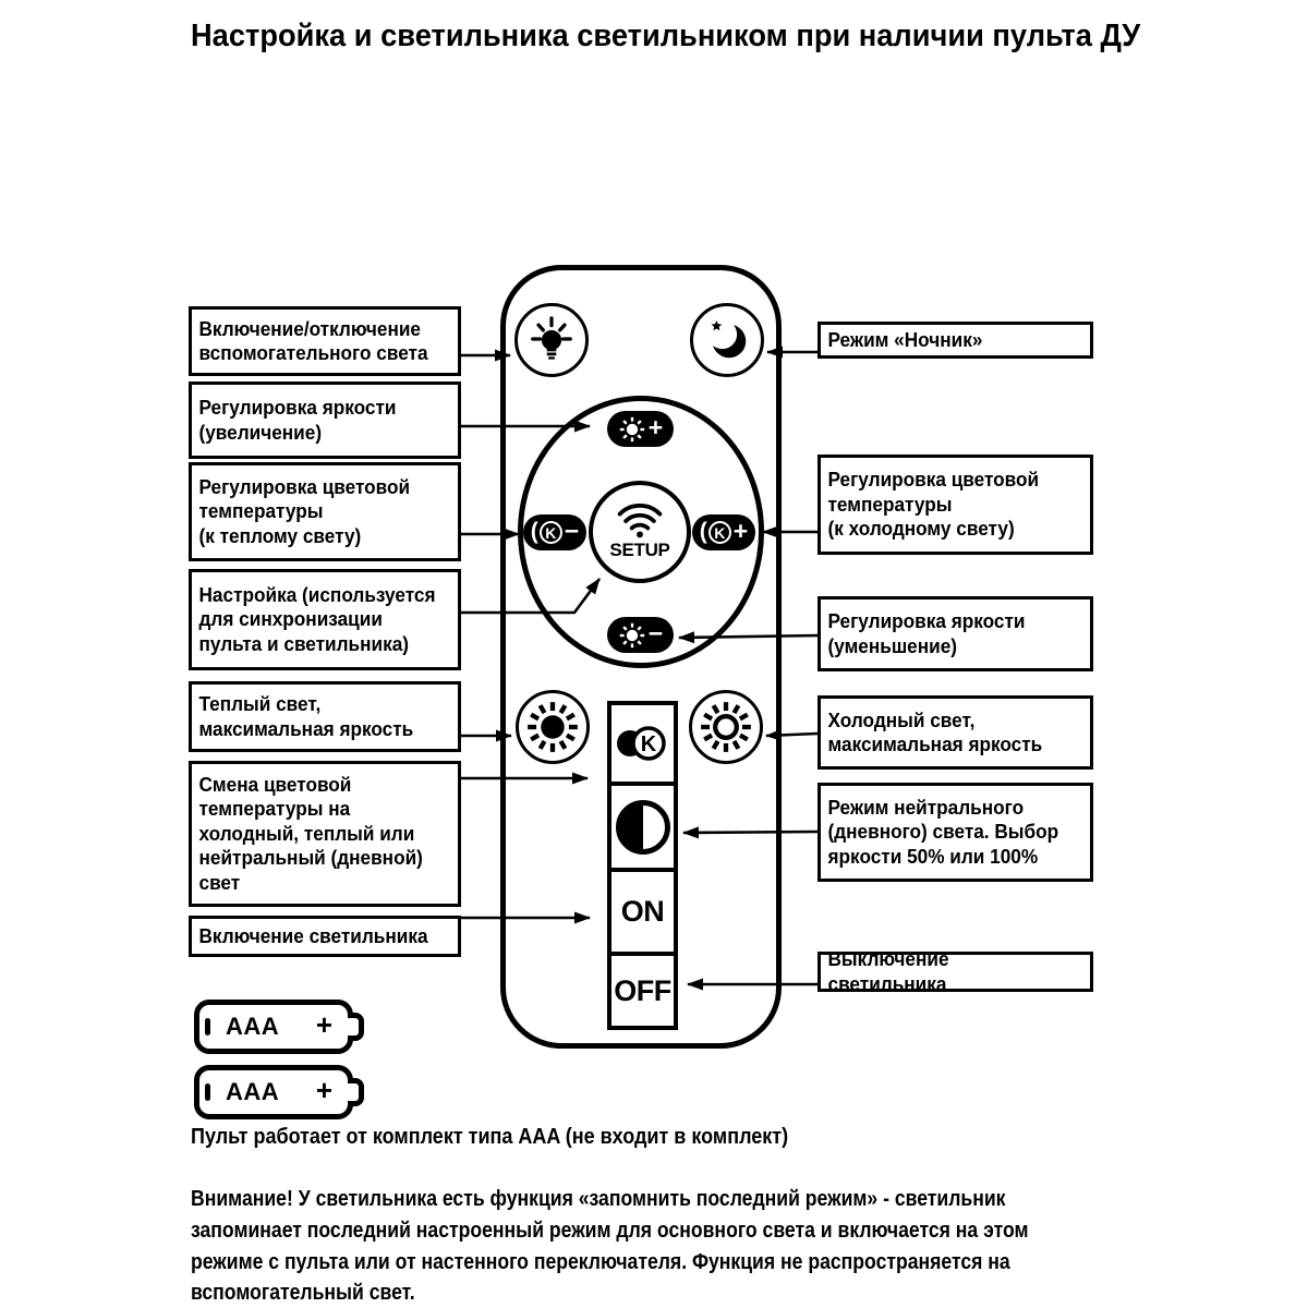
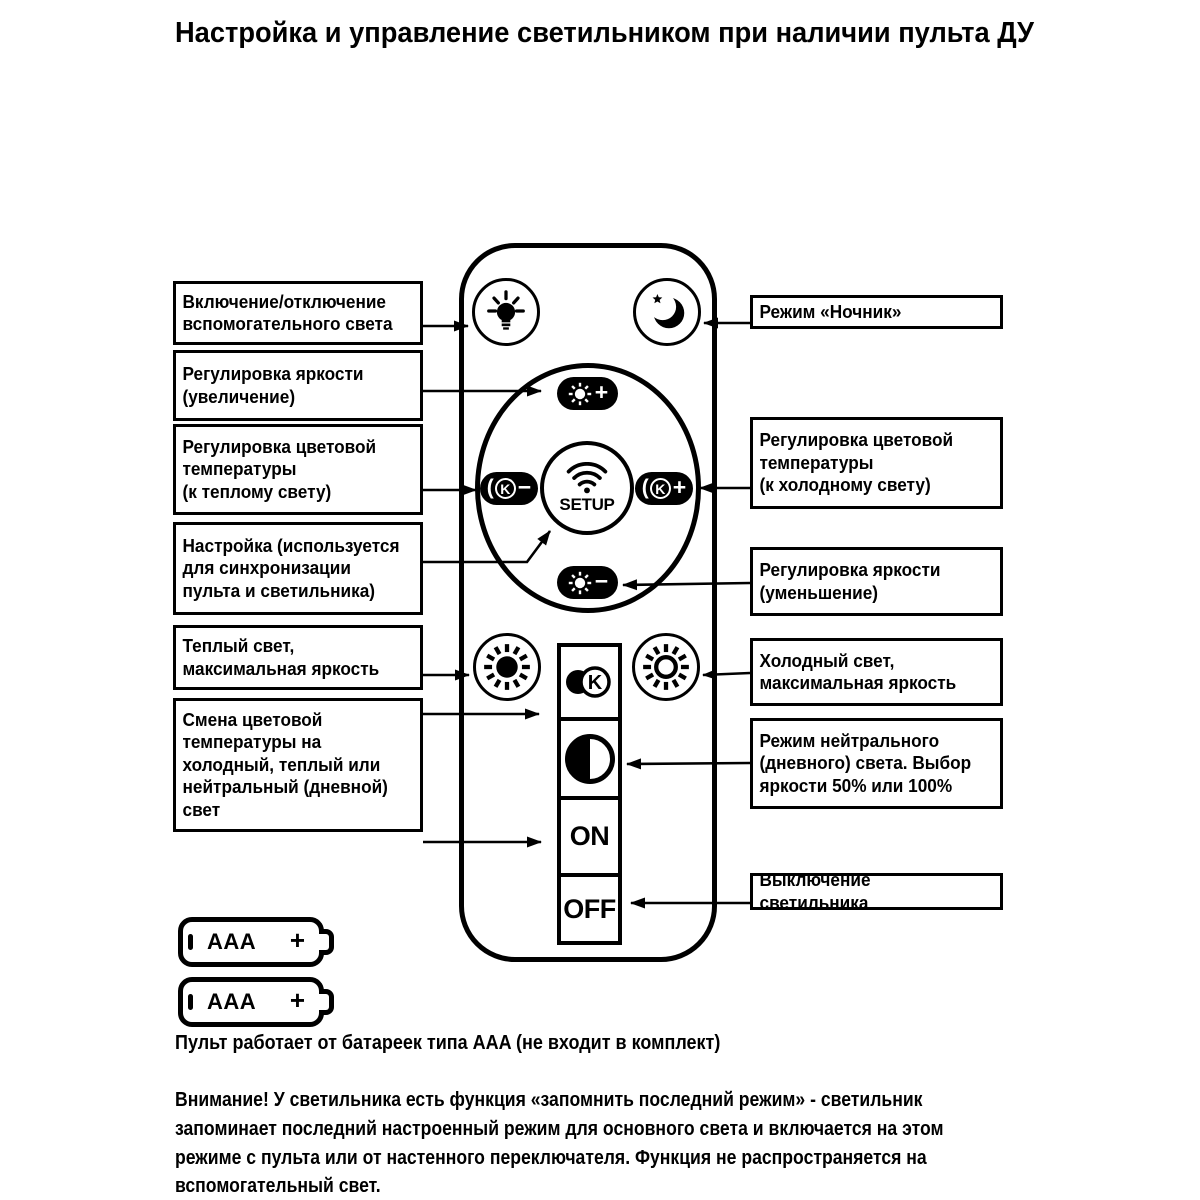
- Настройка и светильника светильником при наличии пульта ДУ
+ Настройка и управление светильником при наличии пульта ДУ
  +
  (
  K
  −
  SETUP
  (
  K
  +
  −
  K
  ON
  OFF
  Включение/отключение
  вспомогательного света
  Регулировка яркости
  (увеличение)
  Регулировка цветовой
  температуры
  (к теплому свету)
  Настройка (используется
  для синхронизации
  пульта и светильника)
  Теплый свет,
  максимальная яркость
  Смена цветовой
  температуры на
  холодный, теплый или
  нейтральный (дневной)
  свет
- Включение светильника
  Режим «Ночник»
  Регулировка цветовой
  температуры
  (к холодному свету)
  Регулировка яркости
  (уменьшение)
  Холодный свет,
  максимальная яркость
  Режим нейтрального
  (дневного) света. Выбор
  яркости 50% или 100%
  Выключение светильника
  AAA
  +
  AAA
  +
- Пульт работает от комплект типа AAA (не входит в комплект)
+ Пульт работает от батареек типа AAA (не входит в комплект)
  Внимание! У светильника есть функция «запомнить последний режим» - светильник
  запоминает последний настроенный режим для основного света и включается на этом
  режиме с пульта или от настенного переключателя. Функция не распространяется на
  вспомогательный свет.
